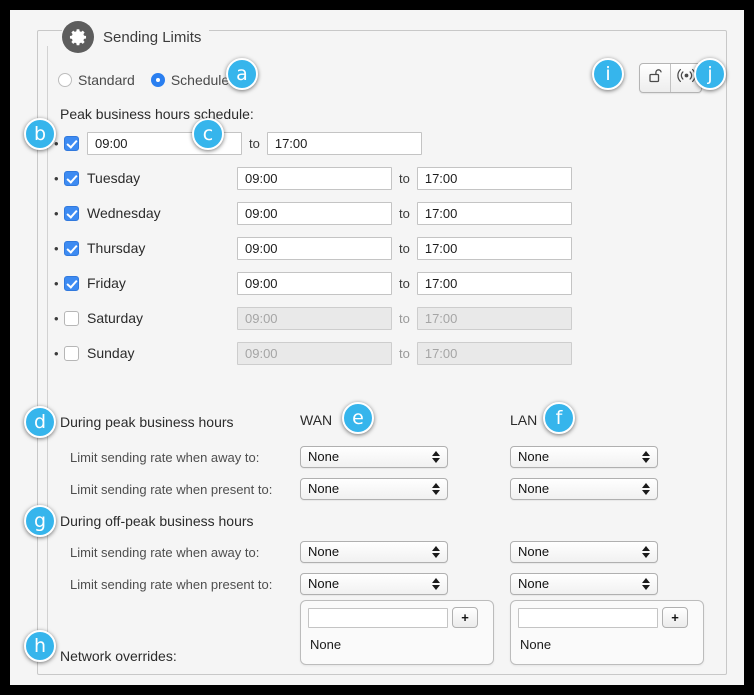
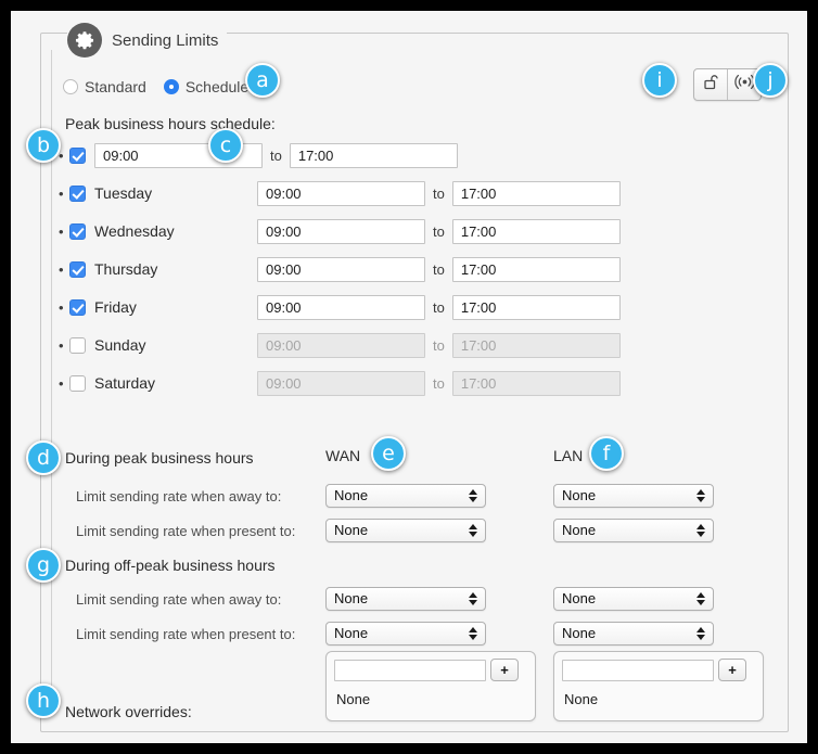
  Sending Limits
  Standard
  Schedule
  Peak business hours schedule:
  •
  09:00
  to
  17:00
  •
  Tuesday
  09:00
  to
  17:00
  •
  Wednesday
  09:00
  to
  17:00
  •
  Thursday
  09:00
  to
  17:00
  •
  Friday
  09:00
  to
  17:00
  •
- Saturday
+ Sunday
  09:00
  to
  17:00
  •
- Sunday
+ Saturday
  09:00
  to
  17:00
  During peak business hours
  WAN
  LAN
  Limit sending rate when away to:
  None
  None
  Limit sending rate when present to:
  None
  None
  During off-peak business hours
  Limit sending rate when away to:
  None
  None
  Limit sending rate when present to:
  None
  None
  Network overrides:
  +
  None
  +
  None
  a
  b
  c
  d
  e
  f
  g
  h
  i
  j
